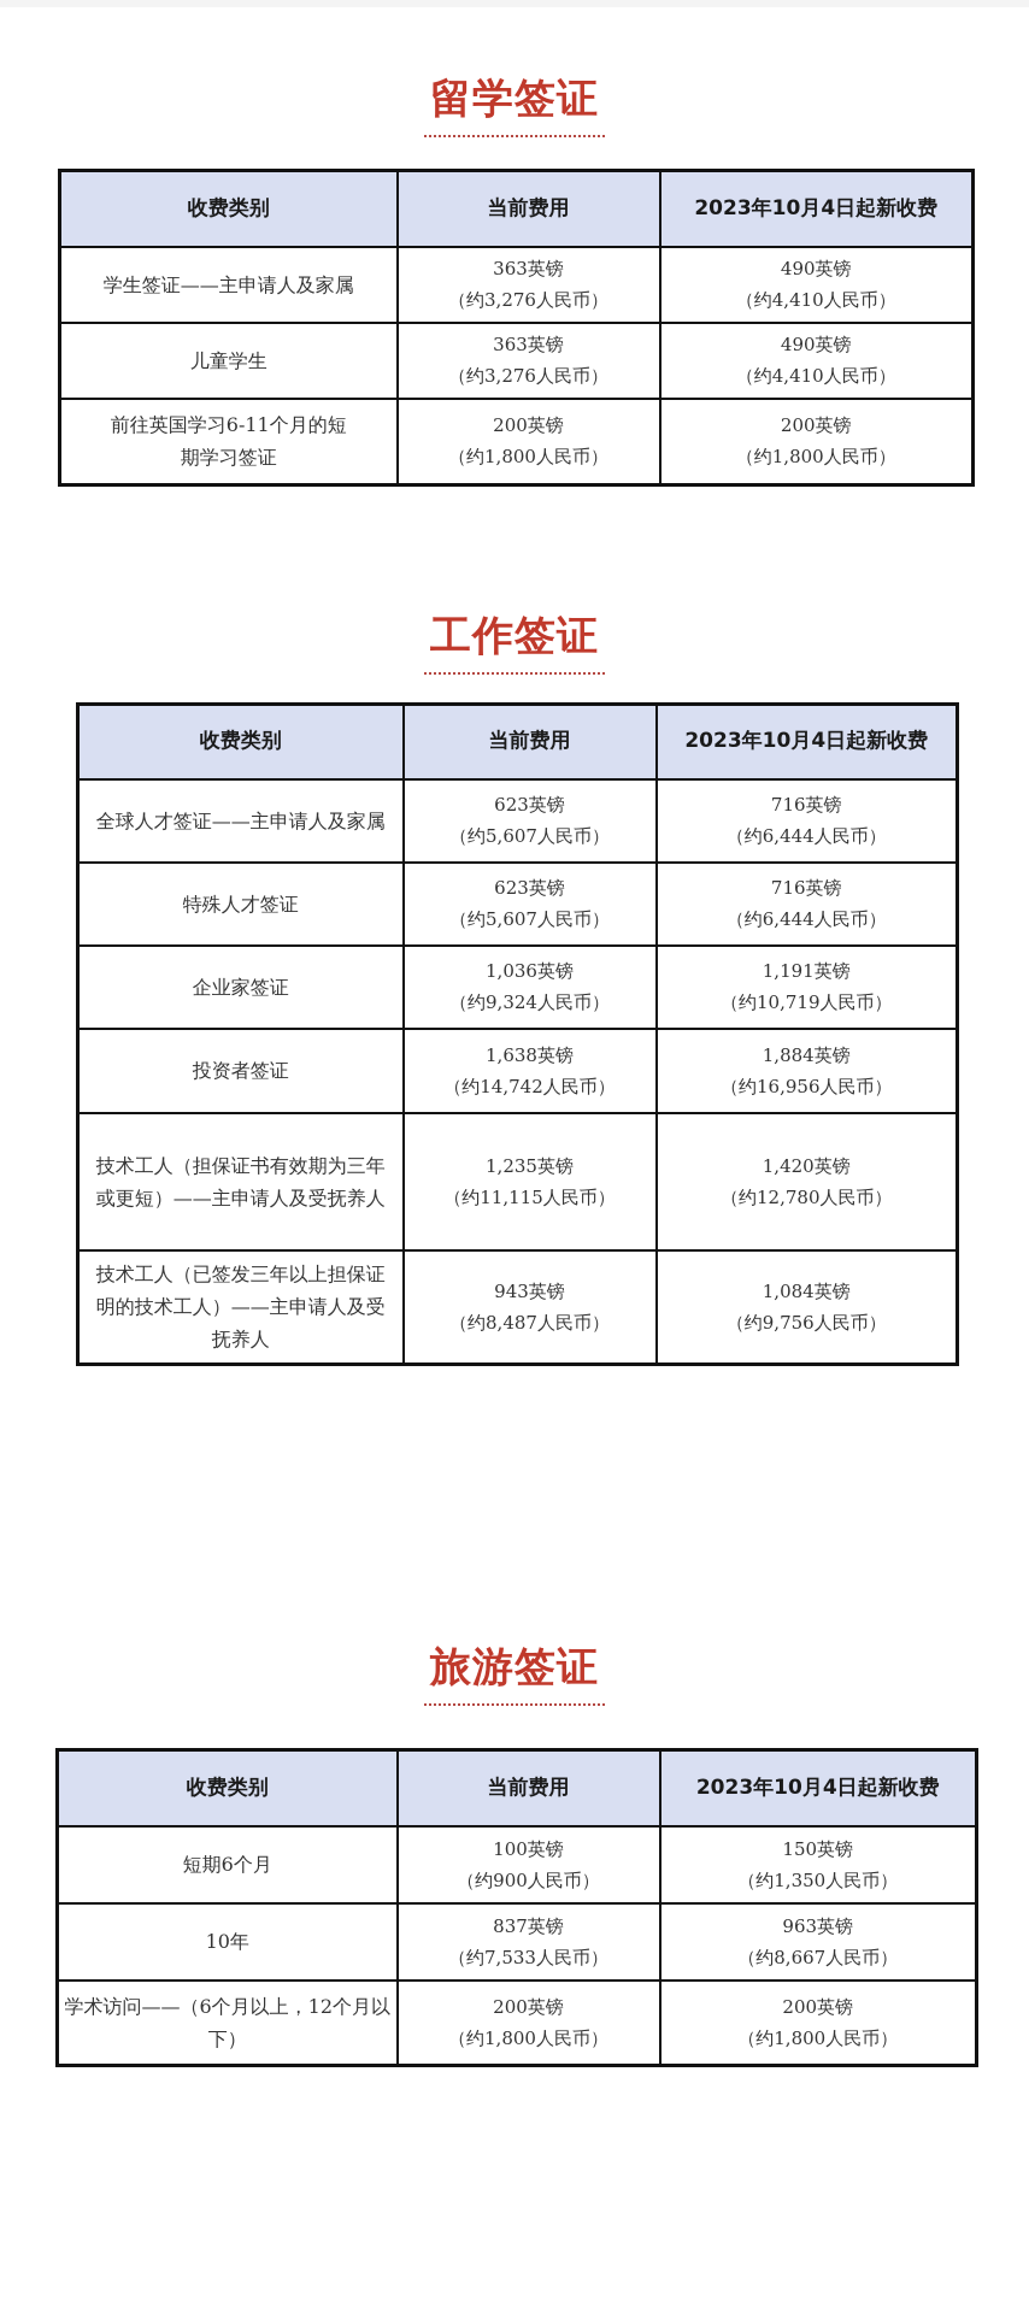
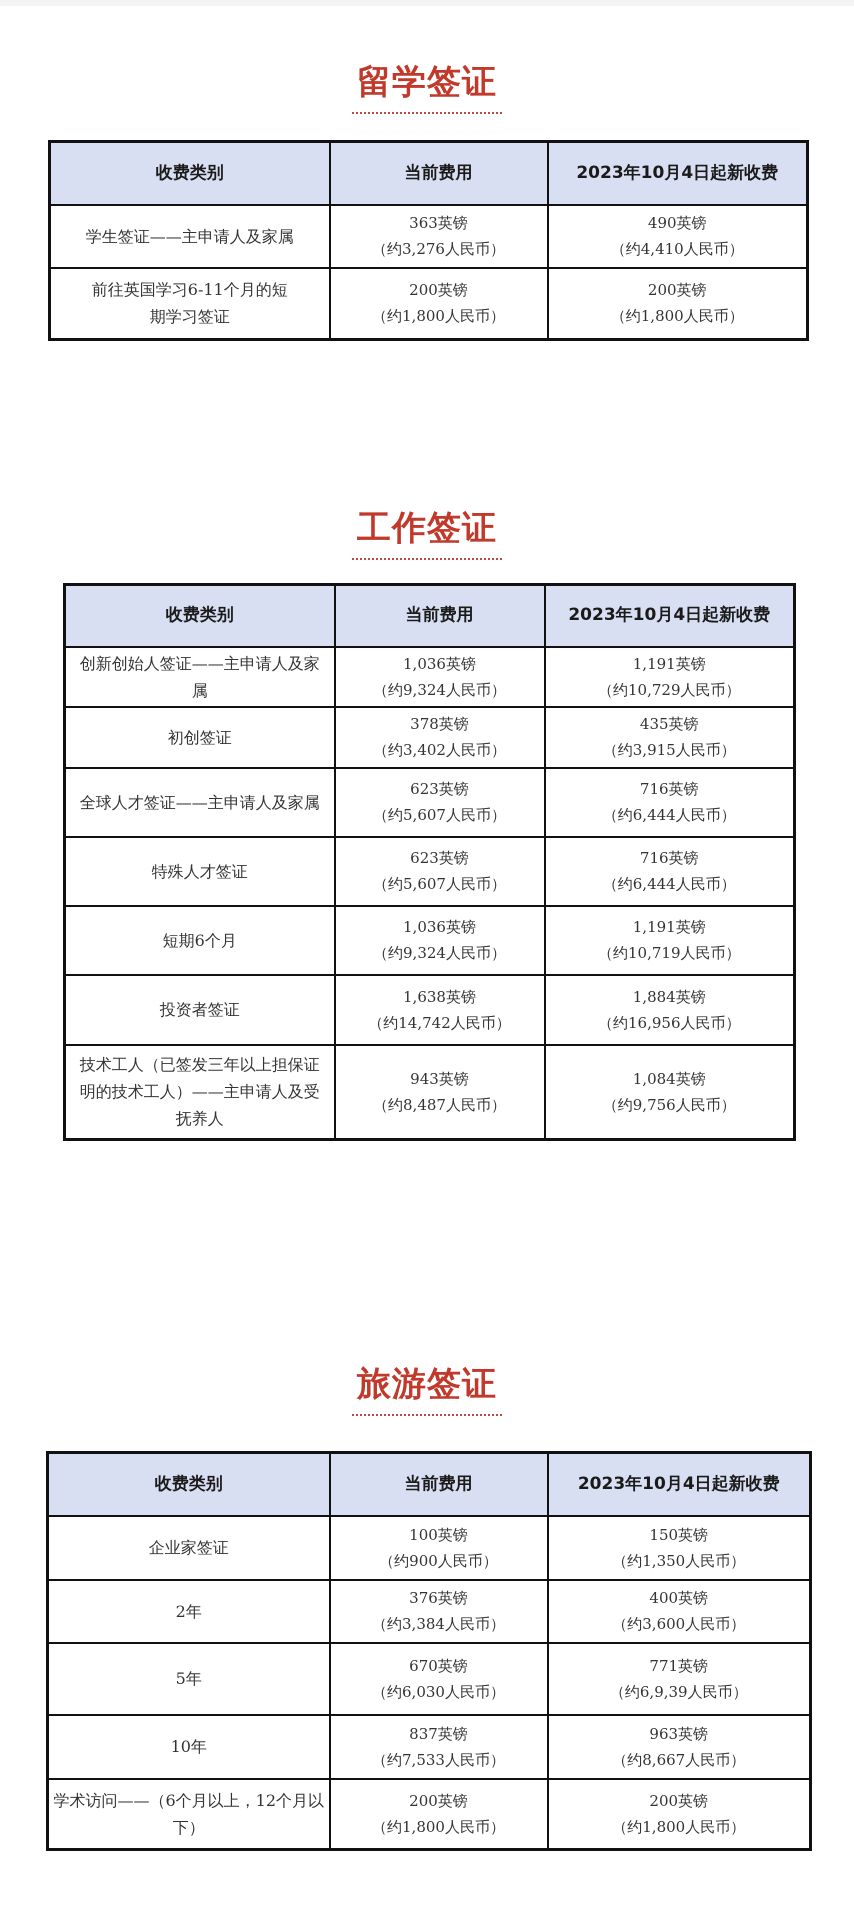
  留学签证
  收费类别	当前费用	2023年10月4日起新收费
  学生签证——主申请人及家属	363英镑（约3,276人民币）	490英镑（约4,410人民币）
- 儿童学生	363英镑（约3,276人民币）	490英镑（约4,410人民币）
  前往英国学习6-11个月的短期学习签证	200英镑（约1,800人民币）	200英镑（约1,800人民币）
  工作签证
  收费类别	当前费用	2023年10月4日起新收费
+ 创新创始人签证——主申请人及家属	1,036英镑（约9,324人民币）	1,191英镑（约10,729人民币）
+ 初创签证	378英镑（约3,402人民币）	435英镑（约3,915人民币）
  全球人才签证——主申请人及家属	623英镑（约5,607人民币）	716英镑（约6,444人民币）
  特殊人才签证	623英镑（约5,607人民币）	716英镑（约6,444人民币）
- 企业家签证	1,036英镑（约9,324人民币）	1,191英镑（约10,719人民币）
+ 短期6个月	1,036英镑（约9,324人民币）	1,191英镑（约10,719人民币）
  投资者签证	1,638英镑（约14,742人民币）	1,884英镑（约16,956人民币）
- 技术工人（担保证书有效期为三年或更短）——主申请人及受抚养人	1,235英镑（约11,115人民币）	1,420英镑（约12,780人民币）
  技术工人（已签发三年以上担保证明的技术工人）——主申请人及受抚养人	943英镑（约8,487人民币）	1,084英镑（约9,756人民币）
  旅游签证
  收费类别	当前费用	2023年10月4日起新收费
- 短期6个月	100英镑（约900人民币）	150英镑（约1,350人民币）
+ 企业家签证	100英镑（约900人民币）	150英镑（约1,350人民币）
+ 2年	376英镑（约3,384人民币）	400英镑（约3,600人民币）
+ 5年	670英镑（约6,030人民币）	771英镑（约6,9,39人民币）
  10年	837英镑（约7,533人民币）	963英镑（约8,667人民币）
  学术访问——（6个月以上，12个月以下）	200英镑（约1,800人民币）	200英镑（约1,800人民币）
